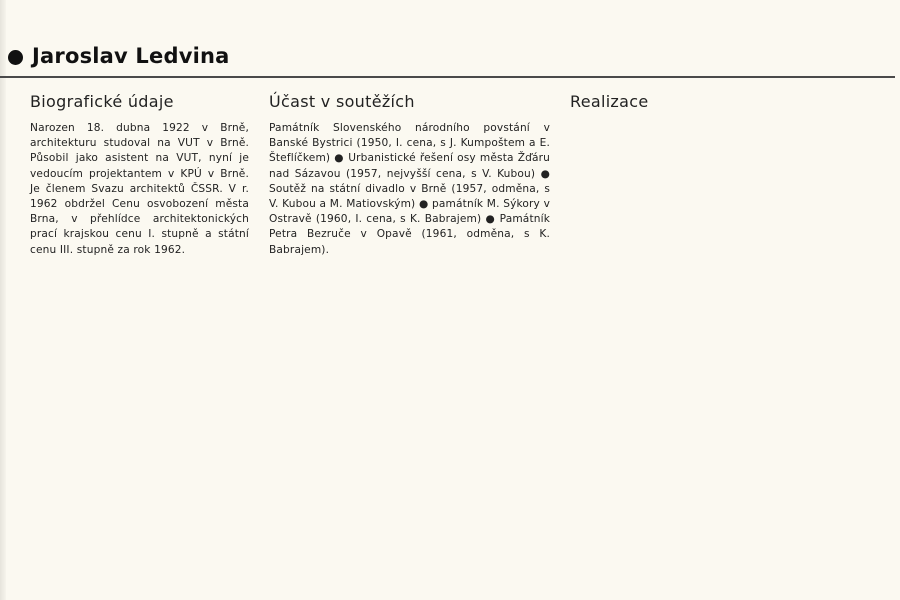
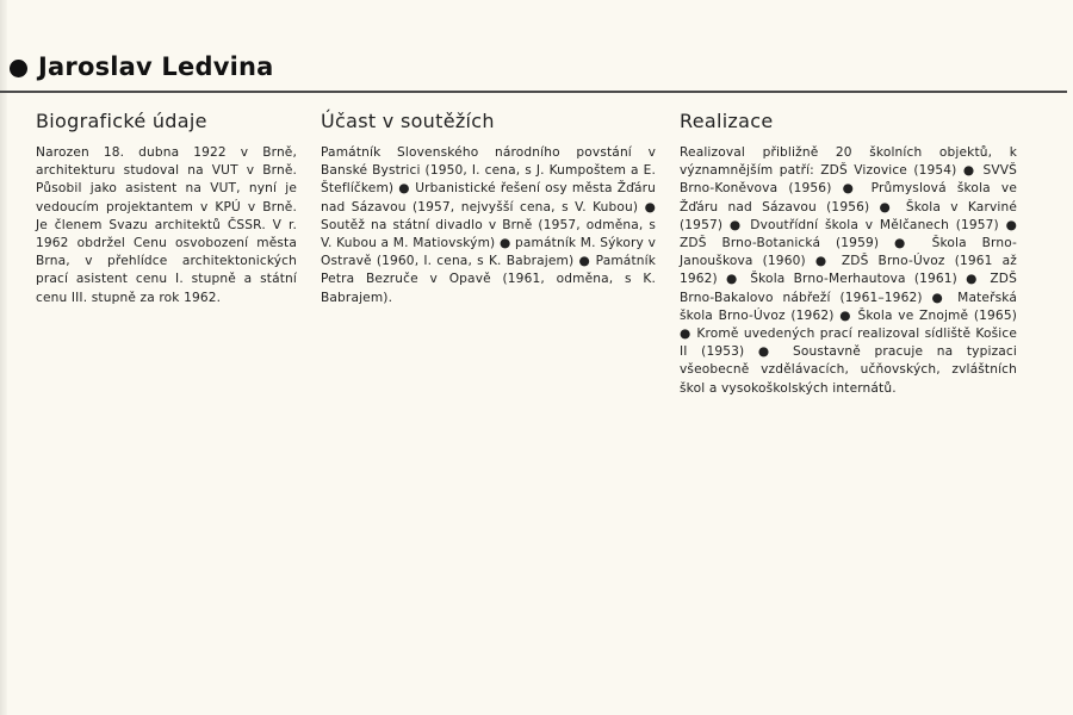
  Jaroslav Ledvina
  Biografické údaje
- Narozen 18. dubna 1922 v Brně, architekturu studoval na VUT v Brně. Působil jako asistent na VUT, nyní je vedoucím projektantem v KPÚ v Brně. Je členem Svazu architektů ČSSR. V r. 1962 obdržel Cenu osvobození města Brna, v přehlídce architektonických prací krajskou cenu I. stupně a státní cenu III. stupně za rok 1962.
+ Narozen 18. dubna 1922 v Brně, architekturu studoval na VUT v Brně. Působil jako asistent na VUT, nyní je vedoucím projektantem v KPÚ v Brně. Je členem Svazu architektů ČSSR. V r. 1962 obdržel Cenu osvobození města Brna, v přehlídce architektonických prací asistent cenu I. stupně a státní cenu III. stupně za rok 1962.
  Účast v soutěžích
  Památník Slovenského národního povstání v Banské Bystrici (1950, I. cena, s J. Kumpoštem a E. Šteflíčkem) ● Urbanistické řešení osy města Žďáru nad Sázavou (1957, nejvyšší cena, s V. Kubou) ● Soutěž na státní divadlo v Brně (1957, odměna, s V. Kubou a M. Matiovským) ● památník M. Sýkory v Ostravě (1960, I. cena, s K. Babrajem) ● Památník Petra Bezruče v Opavě (1961, odměna, s K. Babrajem).
  Realizace
+ Realizoval přibližně 20 školních objektů, k významnějším patří: ZDŠ Vizovice (1954) ● SVVŠ Brno-Koněvova (1956) ● Průmyslová škola ve Žďáru nad Sázavou (1956) ● Škola v Karviné (1957) ● Dvoutřídní škola v Mělčanech (1957) ● ZDŠ Brno-Botanická (1959) ● Škola Brno-Janouškova (1960) ● ZDŠ Brno-Úvoz (1961 až 1962) ● Škola Brno-Merhautova (1961) ● ZDŠ Brno-Bakalovo nábřeží (1961–1962) ● Mateřská škola Brno-Úvoz (1962) ● Škola ve Znojmě (1965) ● Kromě uvedených prací realizoval sídliště Košice II (1953) ● Soustavně pracuje na typizaci všeobecně vzdělávacích, učňovských, zvláštních škol a vysokoškolských internátů.
